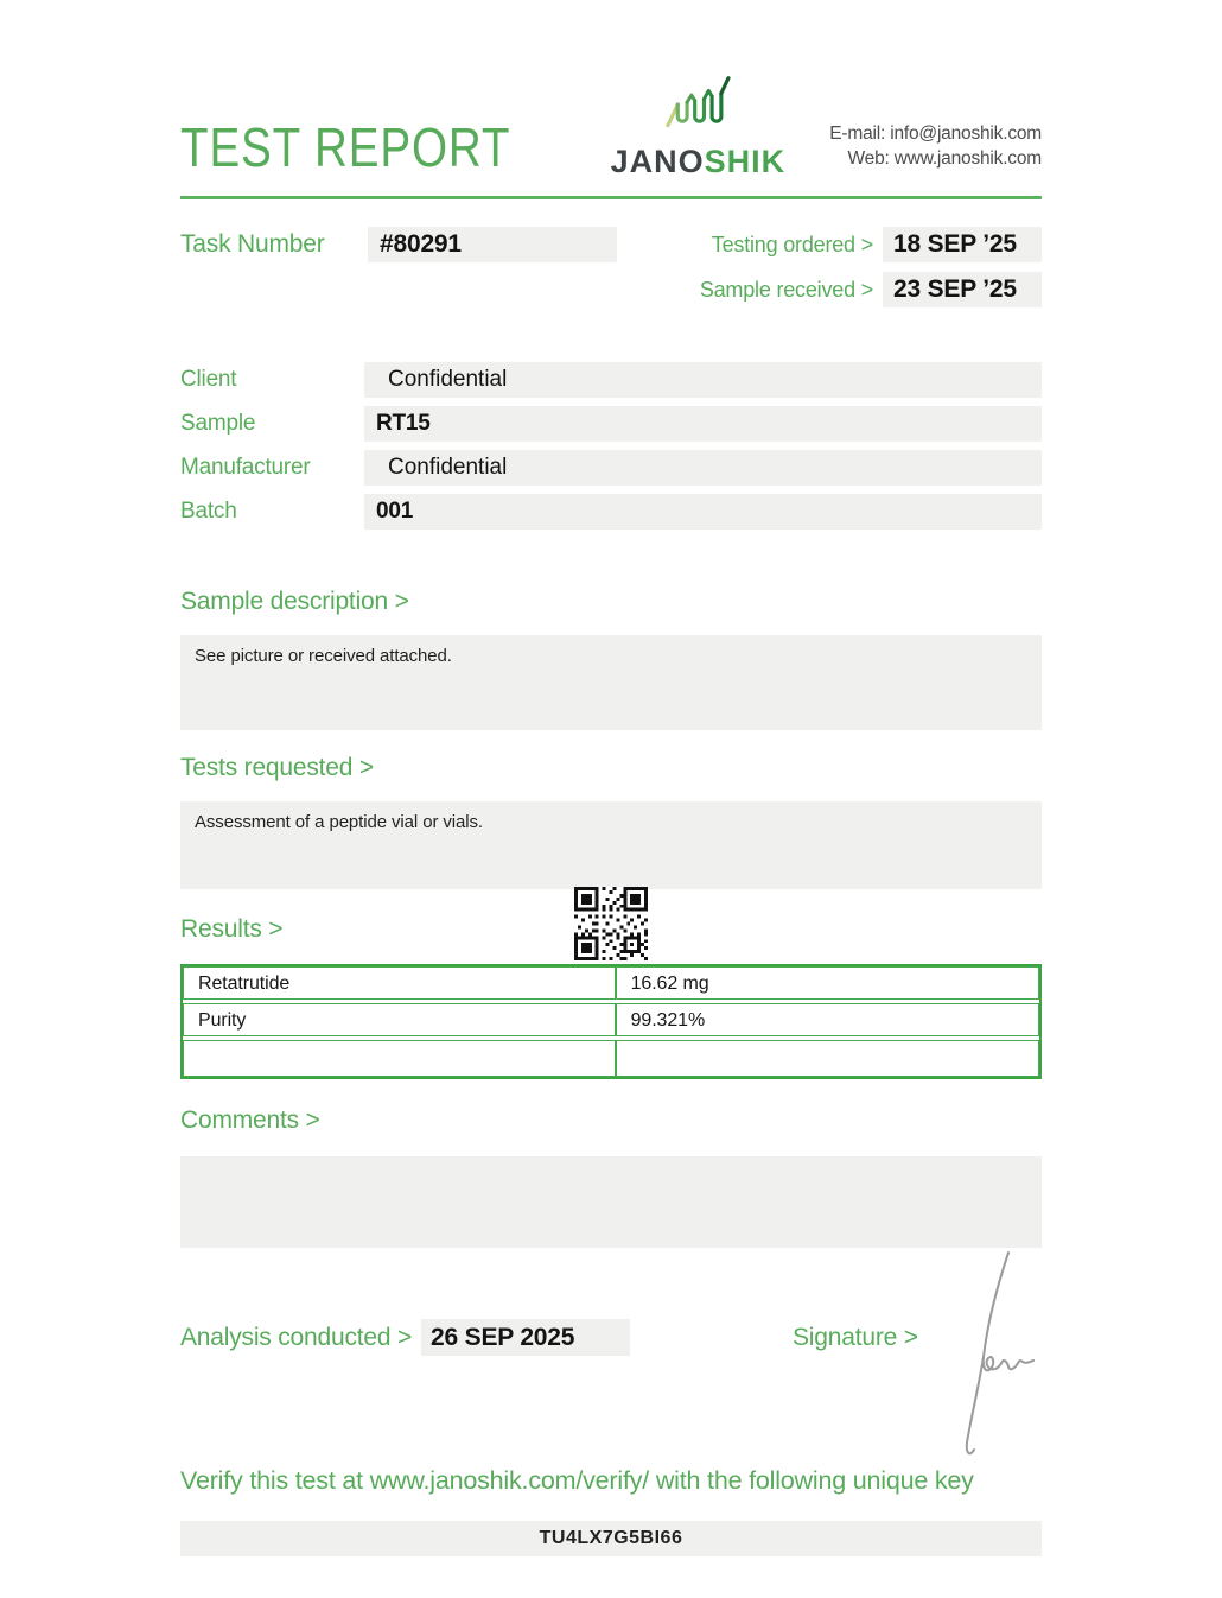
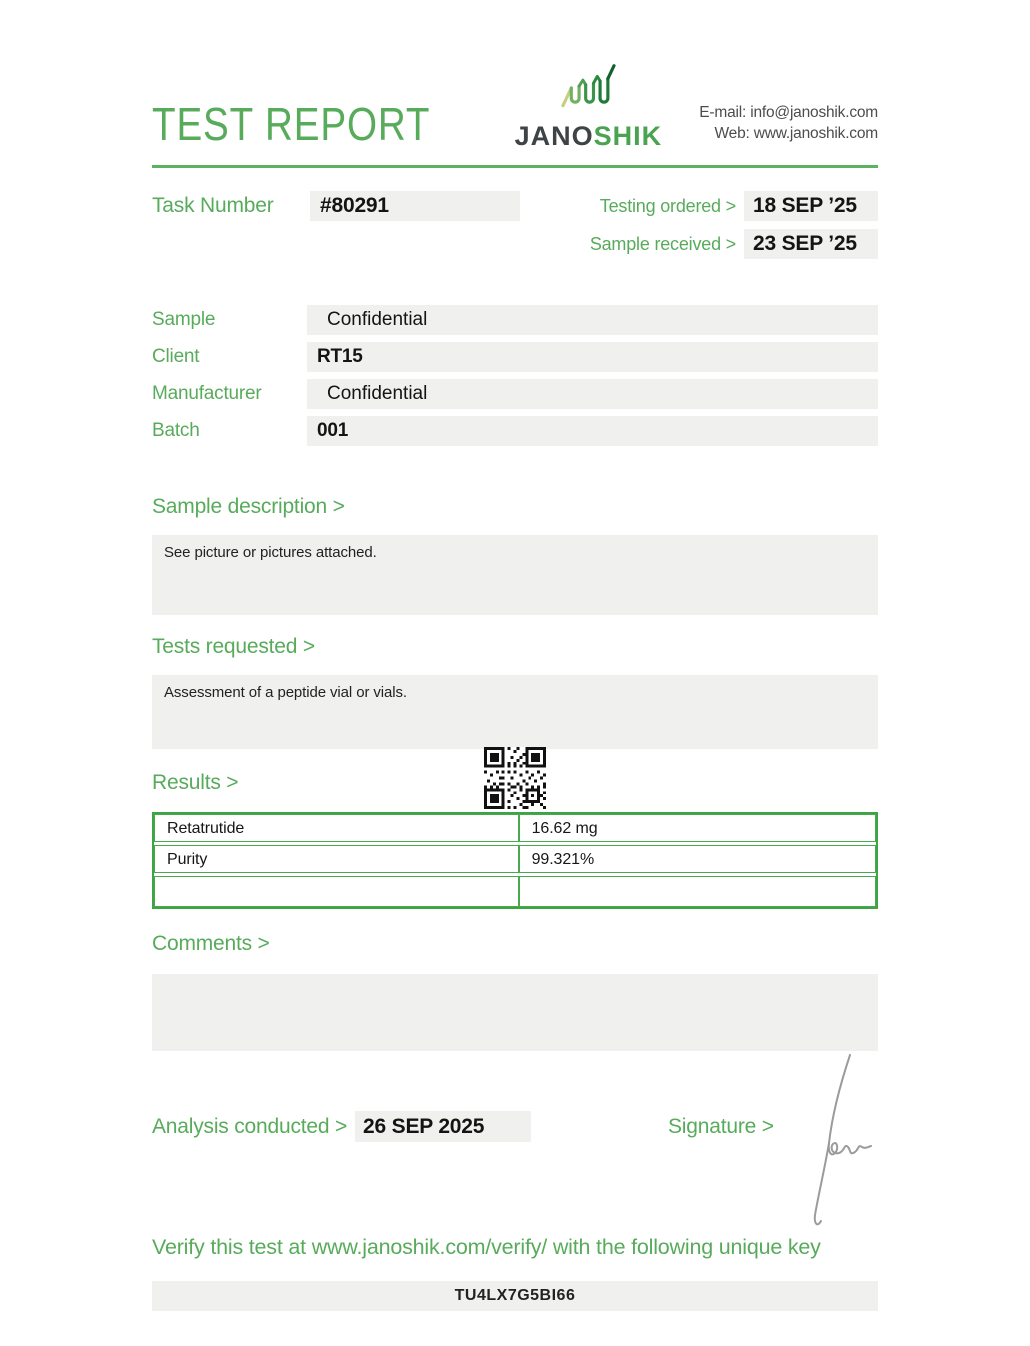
  TEST REPORT
  JANOSHIK
  E-mail: info@janoshik.com
  Web: www.janoshik.com
  Task Number
  #80291
  Testing ordered >
  18 SEP ’25
  Sample received >
  23 SEP ’25
- Client
+ Sample
  Confidential
- Sample
+ Client
  RT15
  Manufacturer
  Confidential
  Batch
  001
  Sample description >
- See picture or received attached.
+ See picture or pictures attached.
  Tests requested >
  Assessment of a peptide vial or vials.
  Results >
  Retatrutide
  16.62 mg
  Purity
  99.321%
  Comments >
  Analysis conducted >
  26 SEP 2025
  Signature >
  Verify this test at www.janoshik.com/verify/ with the following unique key
  TU4LX7G5BI66
